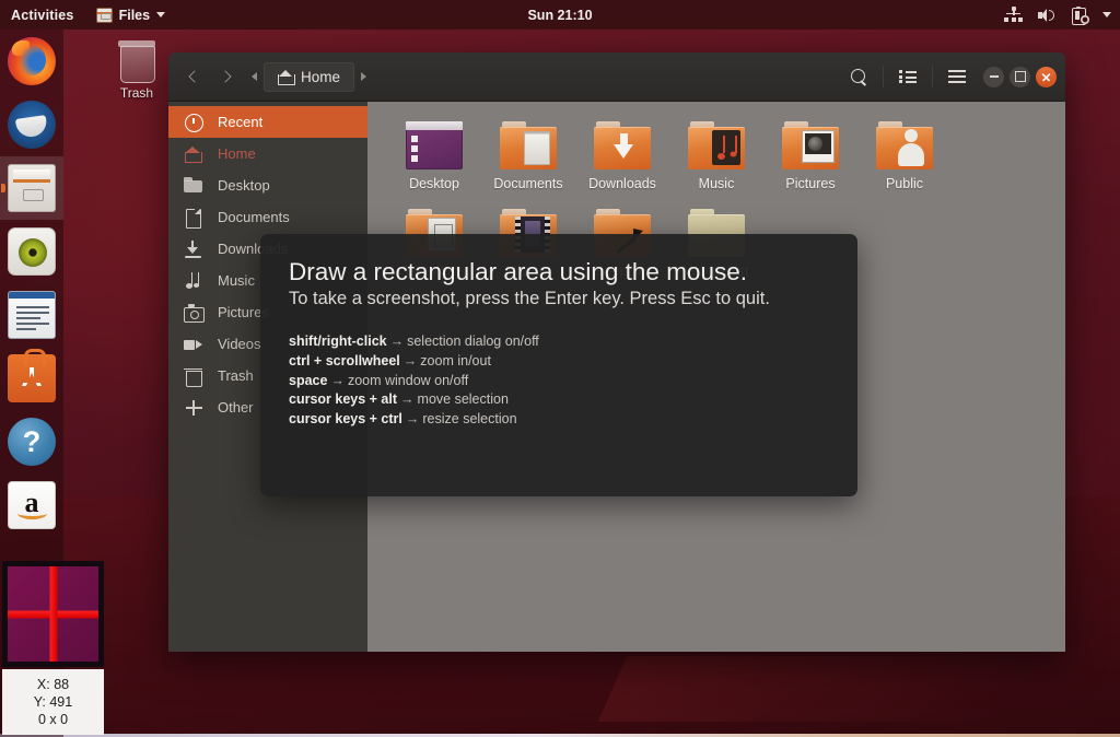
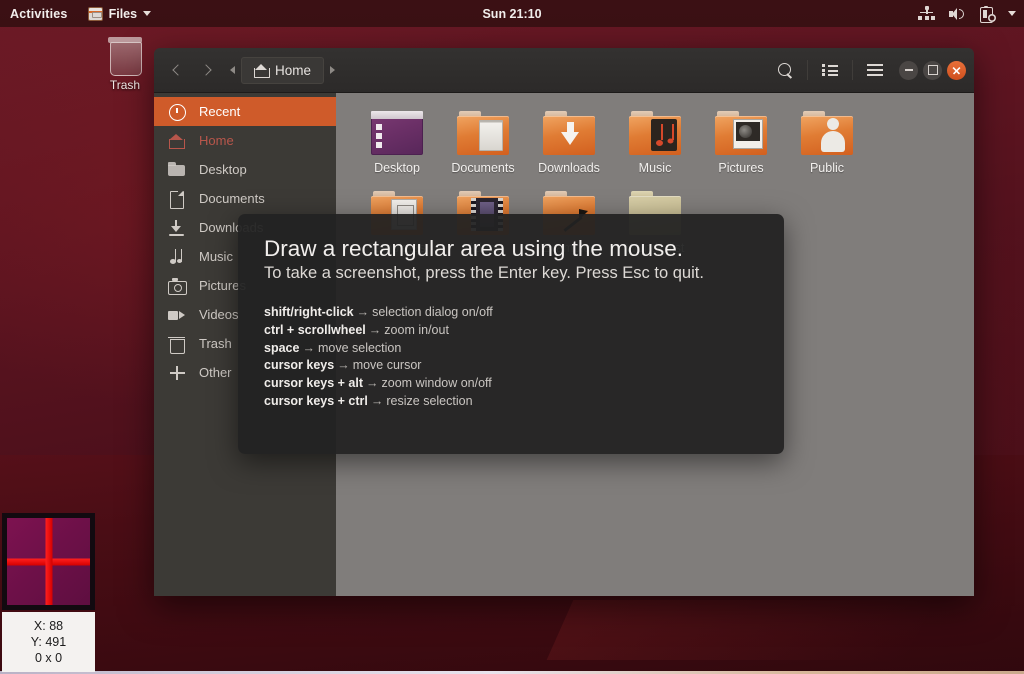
  Activities
  Files
  Sun 21:10
- ?
- a
  Trash
  Home
  Recent
  Home
  Desktop
  Documents
  Music
  Picture
  Videos
  Trash
  Other
  Desktop
  Documents
  Downloads
  Music
  Pictures
  Public
  Draw a rectangular area using the mouse.
  To take a screenshot, press the Enter key. Press Esc to quit.
  shift/right-click → selection dialog on/off
  ctrl + scrollwheel → zoom in/out
- space → zoom window on/off
+ space → move selection
+ cursor keys → move cursor
- cursor keys + alt → move selection
+ cursor keys + alt → zoom window on/off
  cursor keys + ctrl → resize selection
  X: 88
  Y: 491
  0 x 0
